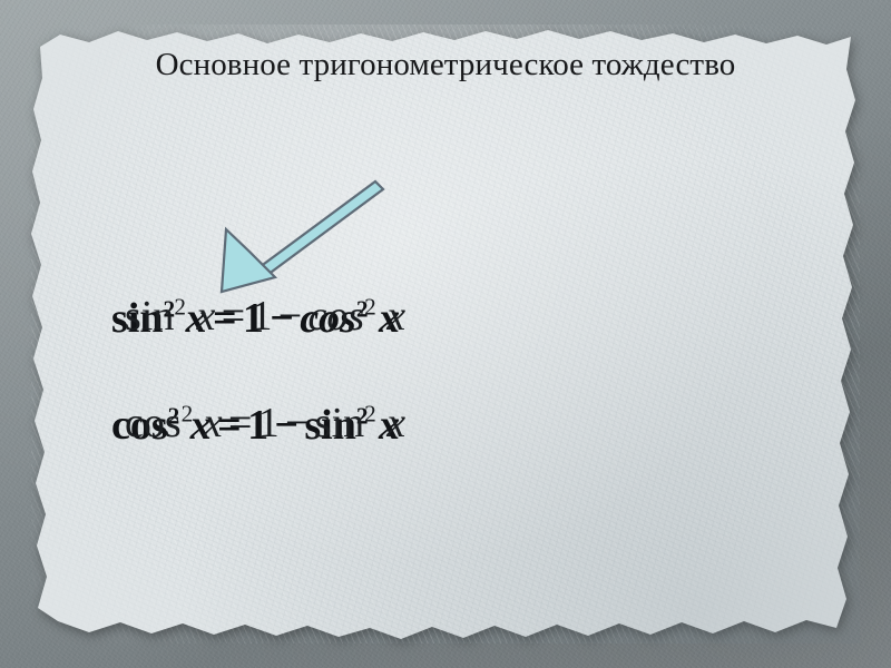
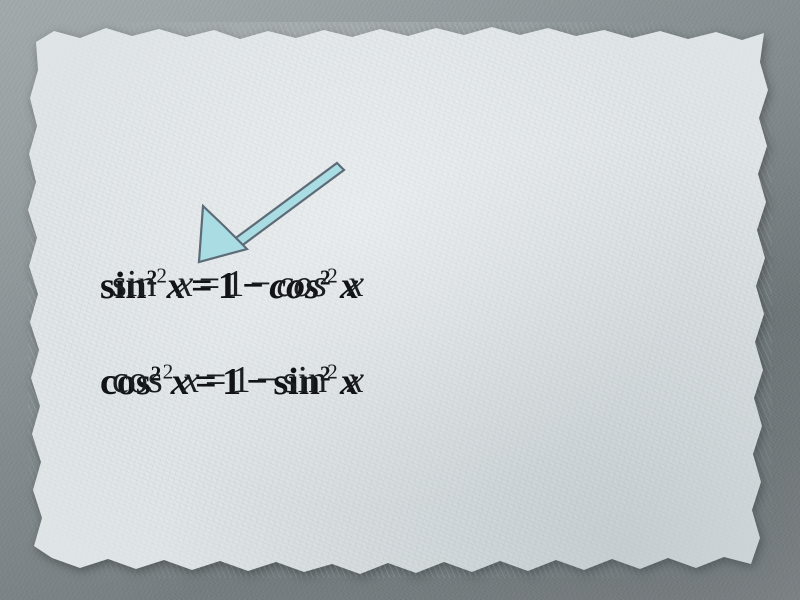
- Основное тригонометрическое тождество
  sin2 x = 1 − cos2 x
  sin2 x = 1 − cos2 x
  cos2 x = 1 − sin2 x
  cos2 x = 1 − sin2 x
